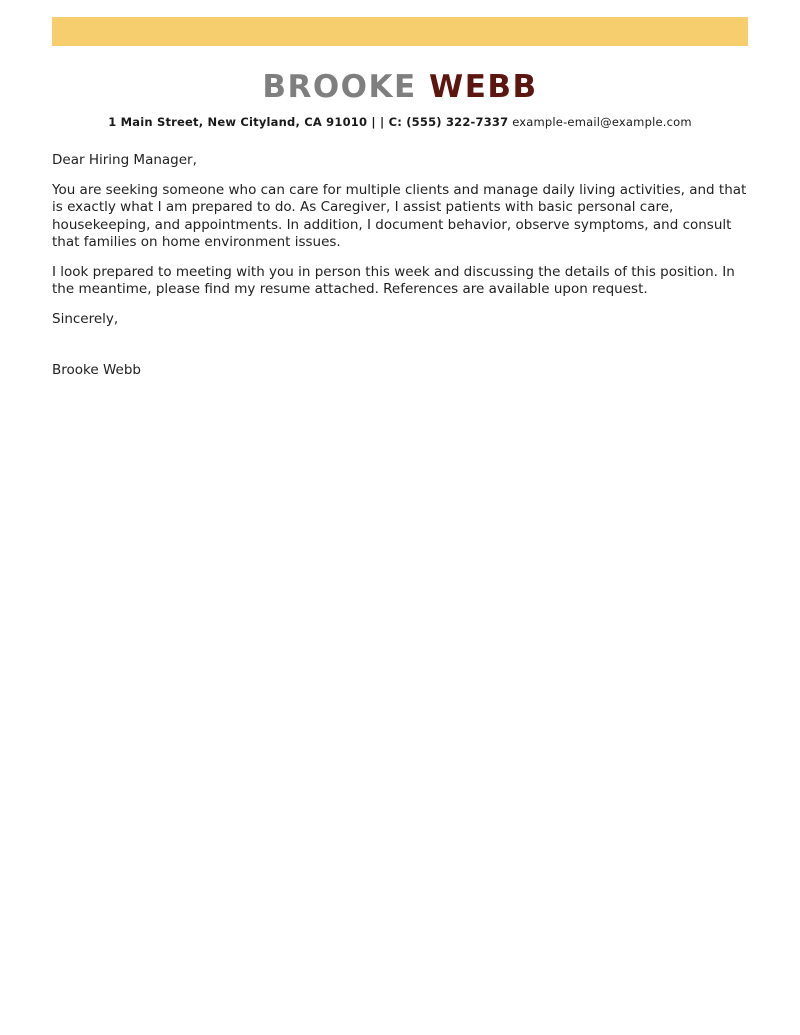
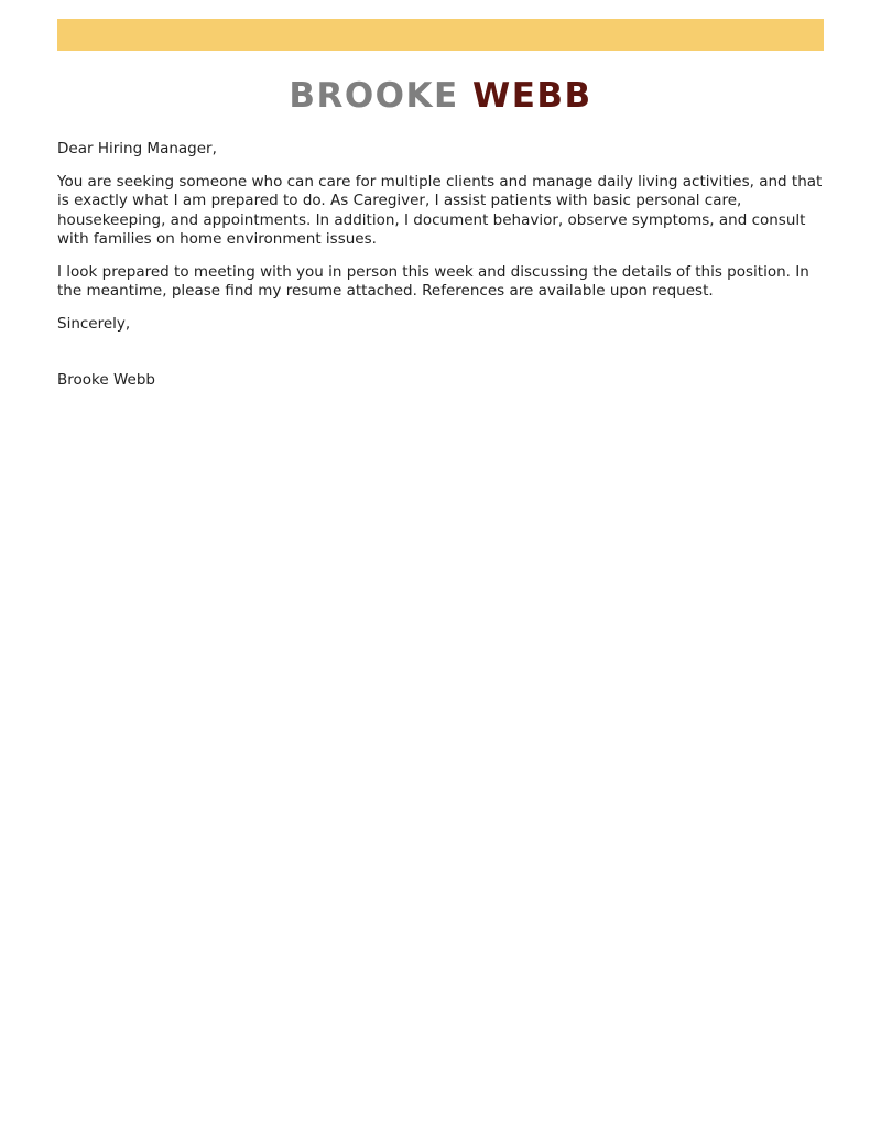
  BROOKE WEBB
- 1 Main Street, New Cityland, CA 91010 | | C: (555) 322-7337 example-email@example.com
  Dear Hiring Manager,
- You are seeking someone who can care for multiple clients and manage daily living activities, and that is exactly what I am prepared to do. As Caregiver, I assist patients with basic personal care, housekeeping, and appointments. In addition, I document behavior, observe symptoms, and consult that families on home environment issues.
+ You are seeking someone who can care for multiple clients and manage daily living activities, and that is exactly what I am prepared to do. As Caregiver, I assist patients with basic personal care, housekeeping, and appointments. In addition, I document behavior, observe symptoms, and consult with families on home environment issues.
  I look prepared to meeting with you in person this week and discussing the details of this position. In the meantime, please find my resume attached. References are available upon request.
  Sincerely,
  Brooke Webb
